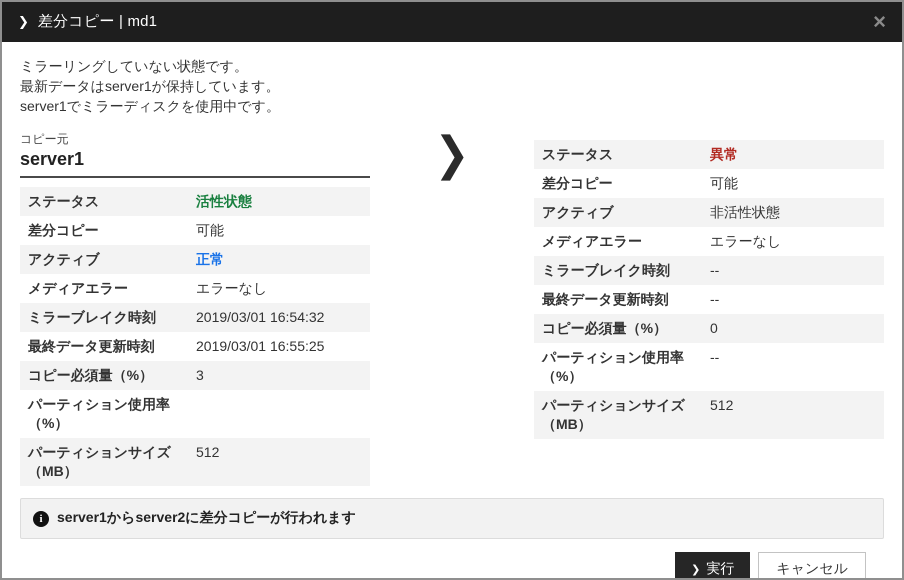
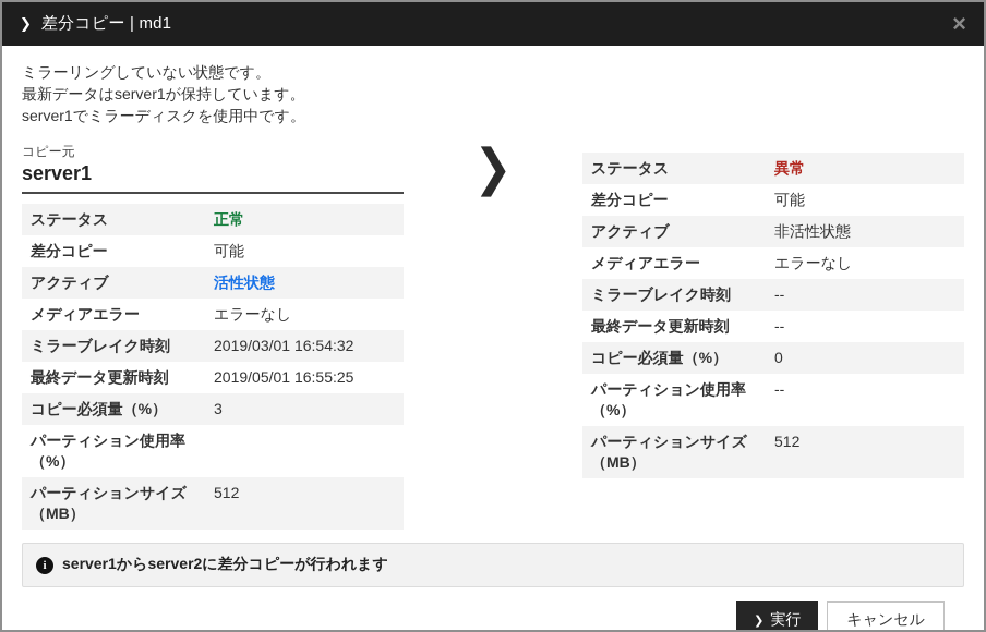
  ❯
  差分コピー | md1
  ×
  ミラーリングしていない状態です。
  最新データはserver1が保持しています。
  server1でミラーディスクを使用中です。
  コピー元
  server1
  ステータス
- 活性状態
+ 正常
  差分コピー
  可能
  アクティブ
- 正常
+ 活性状態
  メディアエラー
  エラーなし
  ミラーブレイク時刻
  2019/03/01 16:54:32
  最終データ更新時刻
- 2019/03/01 16:55:25
+ 2019/05/01 16:55:25
  コピー必須量（%）
  3
  パーティション使用率（%）
  パーティションサイズ（MB）
  512
  ❯
  ステータス
  異常
  差分コピー
  可能
  アクティブ
  非活性状態
  メディアエラー
  エラーなし
  ミラーブレイク時刻
  --
  最終データ更新時刻
  --
  コピー必須量（%）
  0
  パーティション使用率（%）
  --
  パーティションサイズ（MB）
  512
  i
  server1からserver2に差分コピーが行われます
  ❯
  実行
  キャンセル
